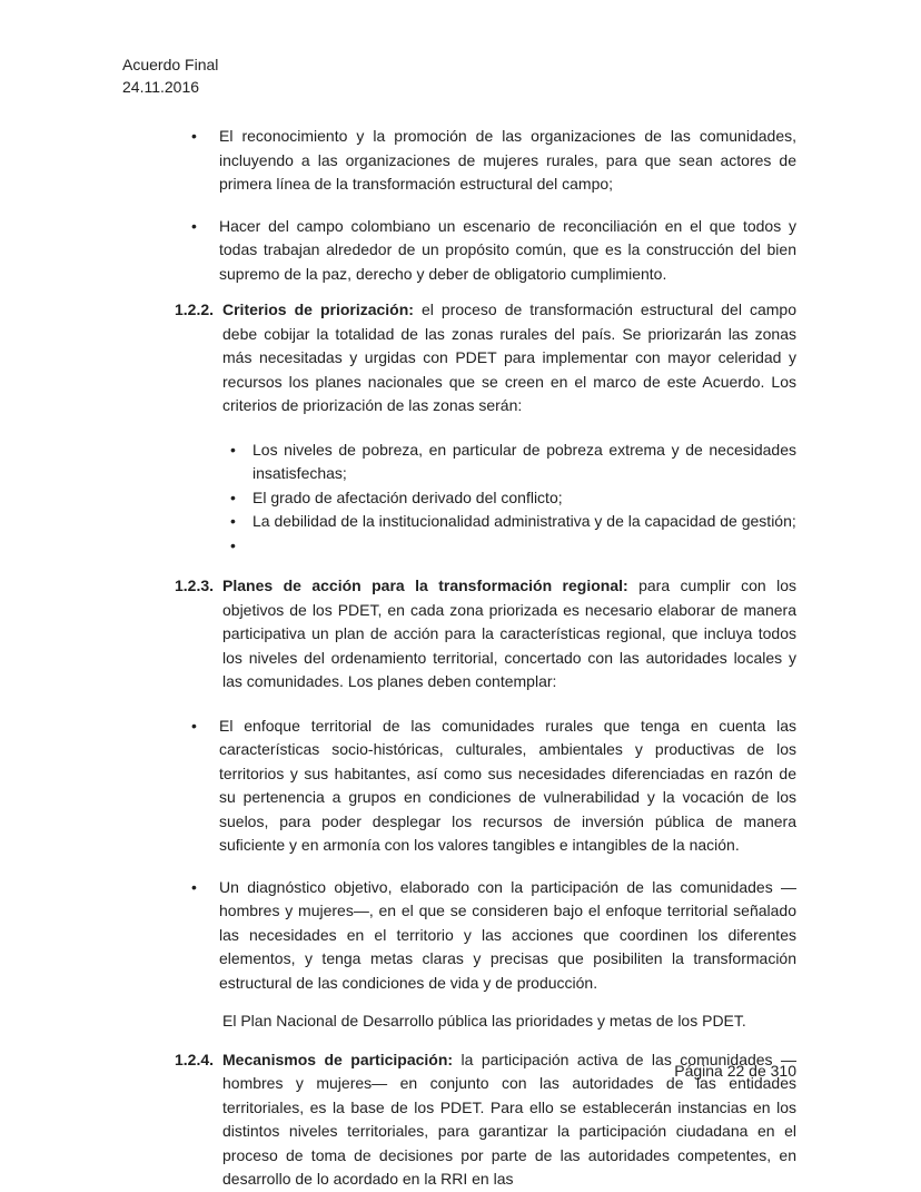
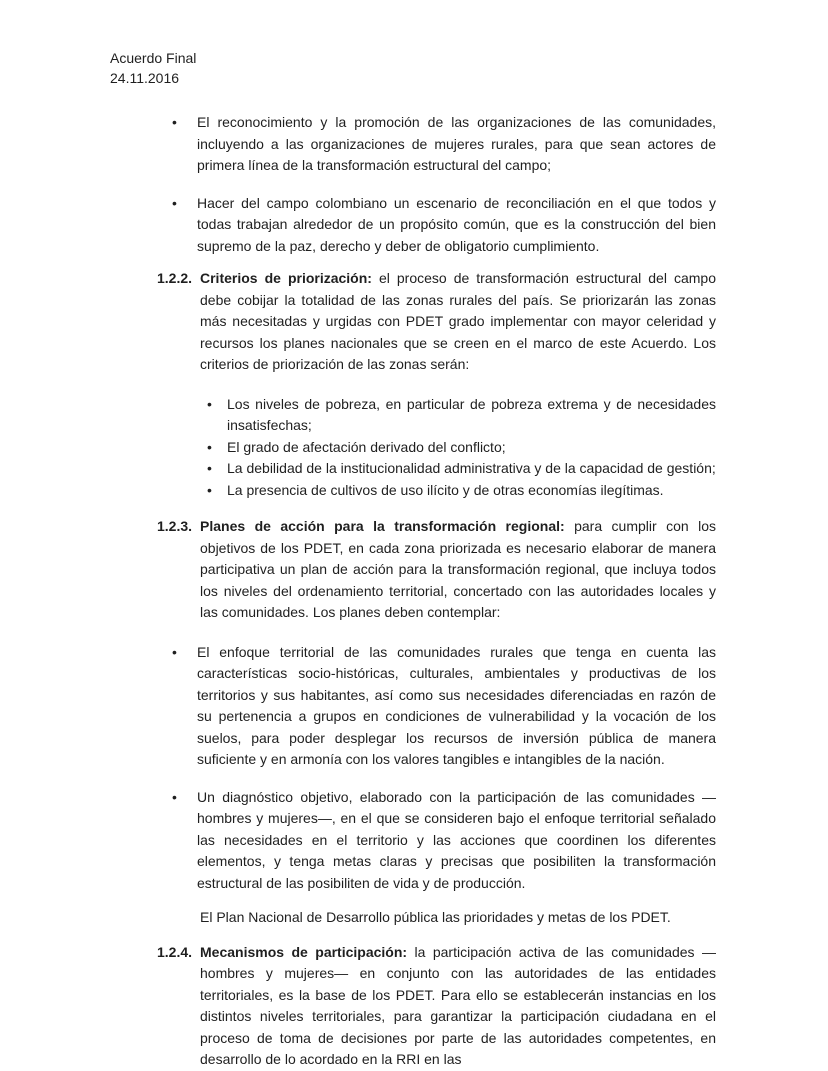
  Acuerdo Final
  24.11.2016
  •
  El reconocimiento y la promoción de las organizaciones de las comunidades, incluyendo a las organizaciones de mujeres rurales, para que sean actores de primera línea de la transformación estructural del campo;
  •
  Hacer del campo colombiano un escenario de reconciliación en el que todos y todas trabajan alrededor de un propósito común, que es la construcción del bien supremo de la paz, derecho y deber de obligatorio cumplimiento.
- 1.2.2. Criterios de priorización: el proceso de transformación estructural del campo debe cobijar la totalidad de las zonas rurales del país. Se priorizarán las zonas más necesitadas y urgidas con PDET para implementar con mayor celeridad y recursos los planes nacionales que se creen en el marco de este Acuerdo. Los criterios de priorización de las zonas serán:
+ 1.2.2. Criterios de priorización: el proceso de transformación estructural del campo debe cobijar la totalidad de las zonas rurales del país. Se priorizarán las zonas más necesitadas y urgidas con PDET grado implementar con mayor celeridad y recursos los planes nacionales que se creen en el marco de este Acuerdo. Los criterios de priorización de las zonas serán:
  •
  Los niveles de pobreza, en particular de pobreza extrema y de necesidades insatisfechas;
  •
  El grado de afectación derivado del conflicto;
  •
  La debilidad de la institucionalidad administrativa y de la capacidad de gestión;
  •
+ La presencia de cultivos de uso ilícito y de otras economías ilegítimas.
- 1.2.3. Planes de acción para la transformación regional: para cumplir con los objetivos de los PDET, en cada zona priorizada es necesario elaborar de manera participativa un plan de acción para la características regional, que incluya todos los niveles del ordenamiento territorial, concertado con las autoridades locales y las comunidades. Los planes deben contemplar:
+ 1.2.3. Planes de acción para la transformación regional: para cumplir con los objetivos de los PDET, en cada zona priorizada es necesario elaborar de manera participativa un plan de acción para la transformación regional, que incluya todos los niveles del ordenamiento territorial, concertado con las autoridades locales y las comunidades. Los planes deben contemplar:
  •
  El enfoque territorial de las comunidades rurales que tenga en cuenta las características socio-históricas, culturales, ambientales y productivas de los territorios y sus habitantes, así como sus necesidades diferenciadas en razón de su pertenencia a grupos en condiciones de vulnerabilidad y la vocación de los suelos, para poder desplegar los recursos de inversión pública de manera suficiente y en armonía con los valores tangibles e intangibles de la nación.
  •
- Un diagnóstico objetivo, elaborado con la participación de las comunidades —hombres y mujeres—, en el que se consideren bajo el enfoque territorial señalado las necesidades en el territorio y las acciones que coordinen los diferentes elementos, y tenga metas claras y precisas que posibiliten la transformación estructural de las condiciones de vida y de producción.
+ Un diagnóstico objetivo, elaborado con la participación de las comunidades —hombres y mujeres—, en el que se consideren bajo el enfoque territorial señalado las necesidades en el territorio y las acciones que coordinen los diferentes elementos, y tenga metas claras y precisas que posibiliten la transformación estructural de las posibiliten de vida y de producción.
  El Plan Nacional de Desarrollo pública las prioridades y metas de los PDET.
  1.2.4. Mecanismos de participación: la participación activa de las comunidades —hombres y mujeres— en conjunto con las autoridades de las entidades territoriales, es la base de los PDET. Para ello se establecerán instancias en los distintos niveles territoriales, para garantizar la participación ciudadana en el proceso de toma de decisiones por parte de las autoridades competentes, en desarrollo de lo acordado en la RRI en las
- Página 22 de 310
